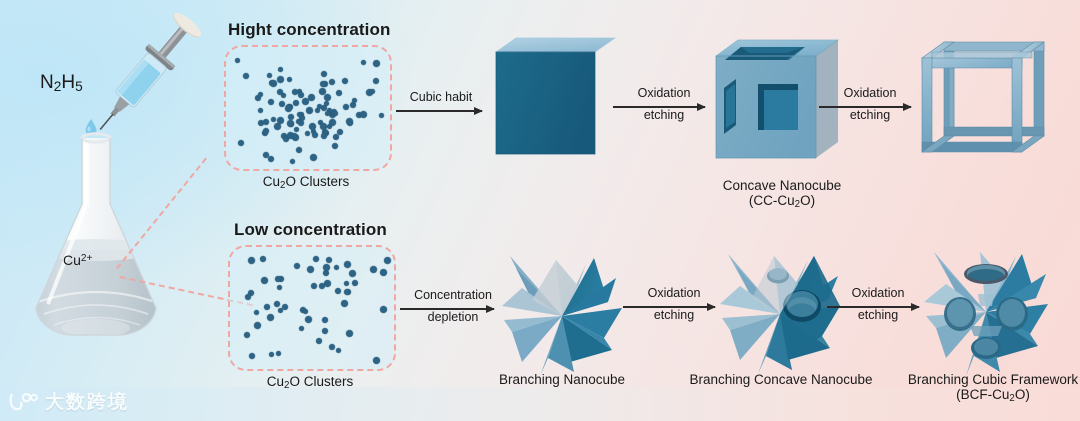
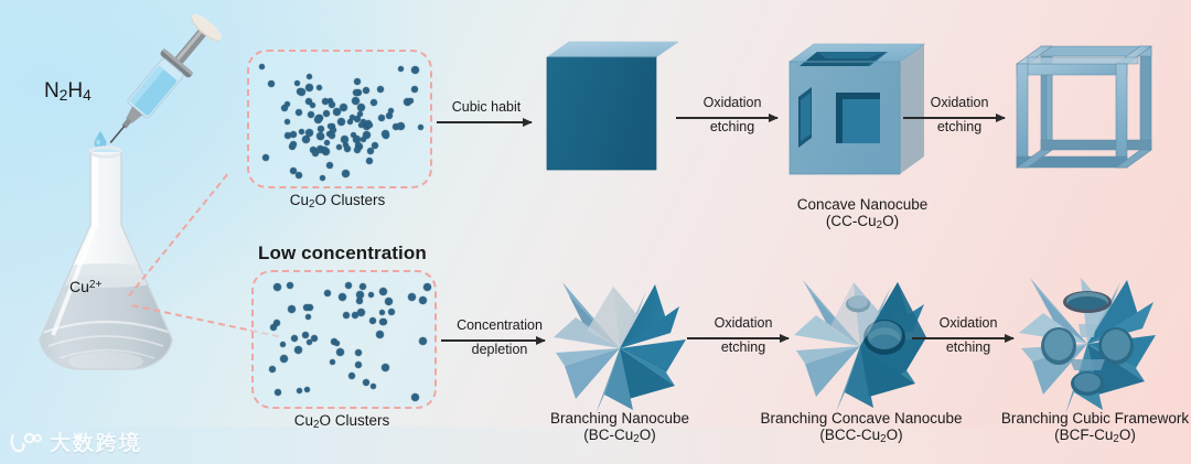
- N2H5
+ N2H4
  Cu2+
- Hight concentration
  Cu2O Clusters
  Cubic habit
  Oxidation
  etching
  Concave Nanocube
  (CC-Cu2O)
  Oxidation
  etching
  Low concentration
  Cu2O Clusters
  Concentration
  depletion
  Branching Nanocube
+ (BC-Cu2O)
  Oxidation
  etching
  Branching Concave Nanocube
+ (BCC-Cu2O)
  Oxidation
  etching
  Branching Cubic Framework
  (BCF-Cu2O)
  大数跨境
